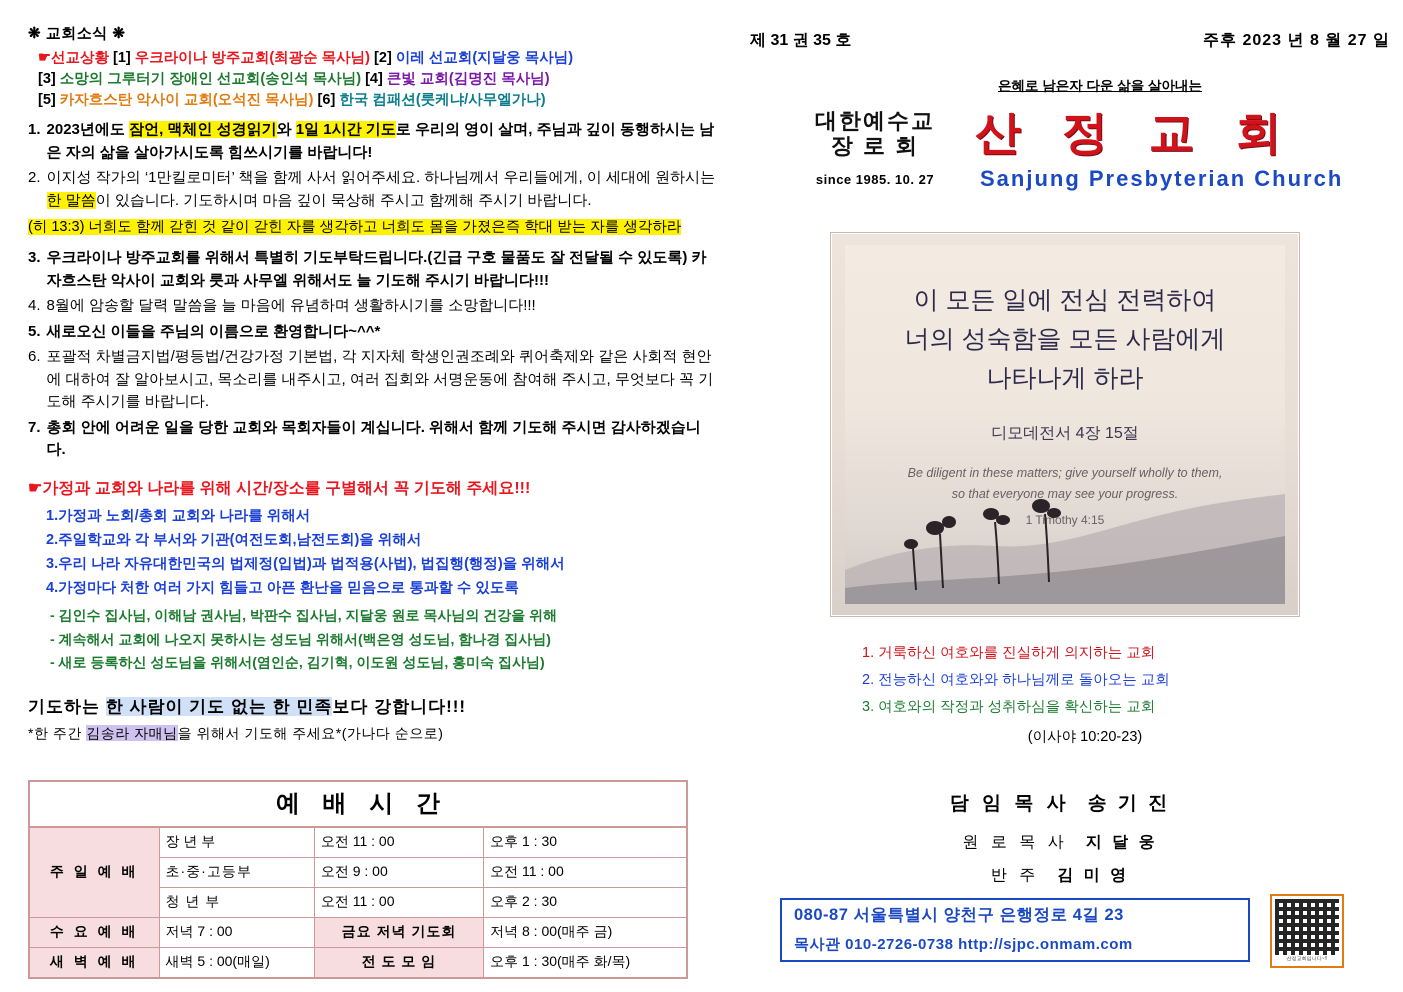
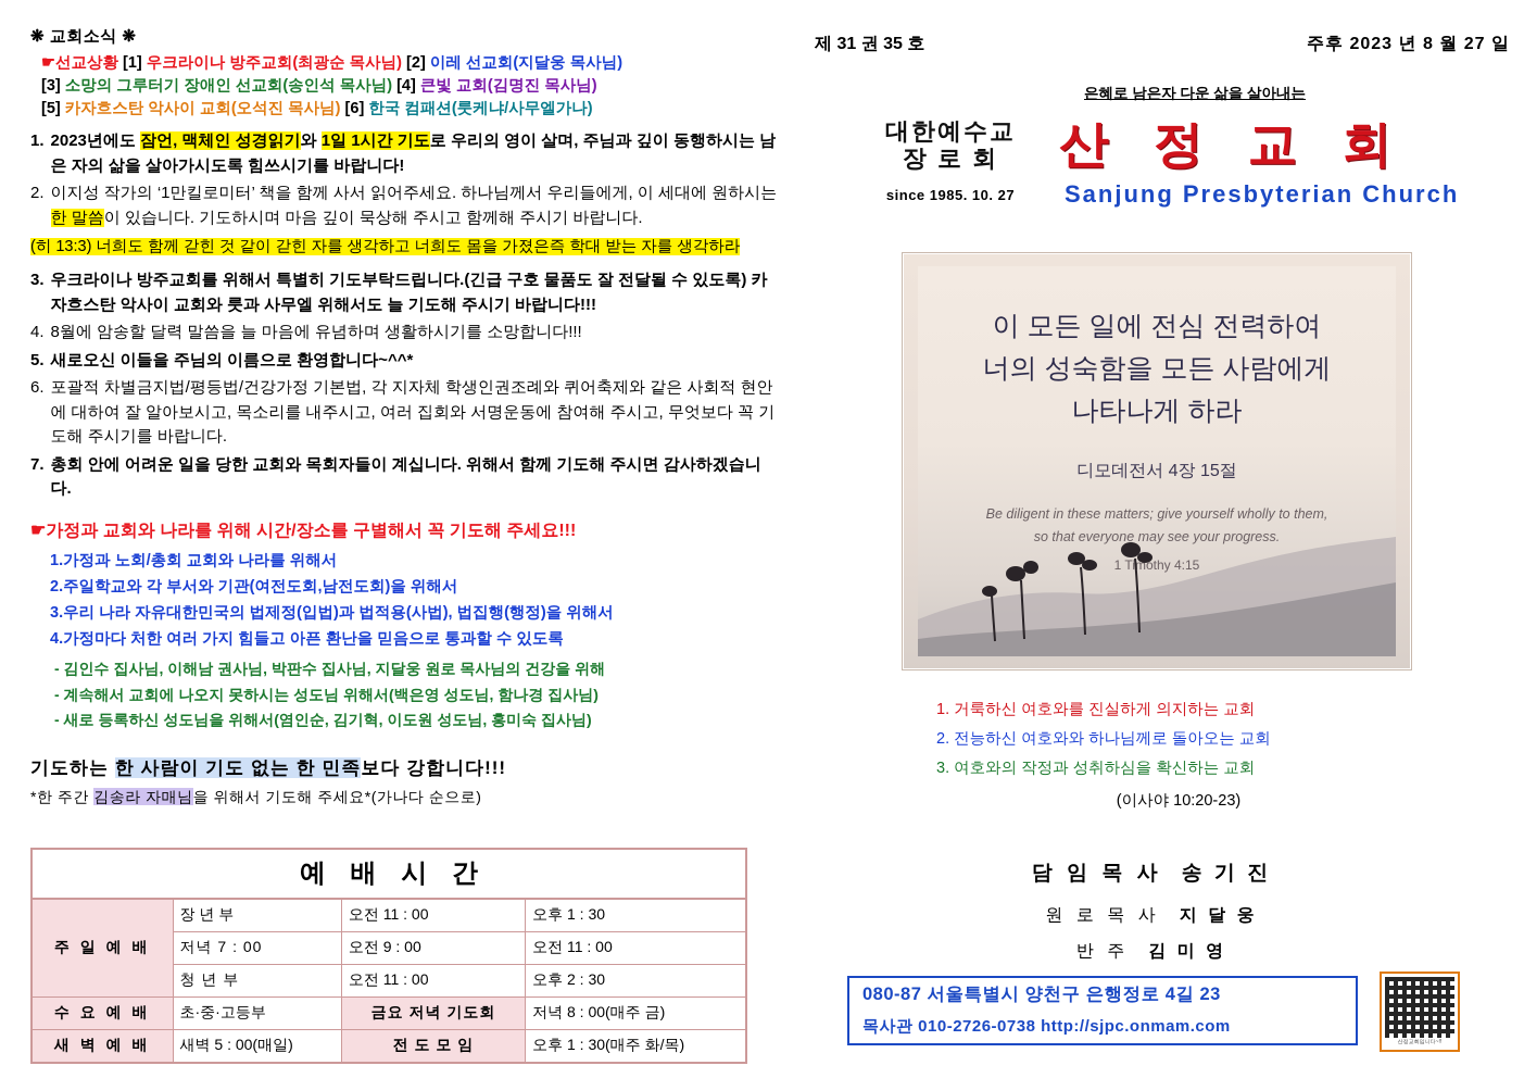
  ❋ 교회소식 ❋
  ☛선교상황 [1] 우크라이나 방주교회(최광순 목사님) [2] 이레 선교회(지달웅 목사님)
  [3] 소망의 그루터기 장애인 선교회(송인석 목사님) [4] 큰빛 교회(김명진 목사님)
  [5] 카자흐스탄 악사이 교회(오석진 목사님) [6] 한국 컴패션(룻케냐/사무엘가나)
  1.
  2023년에도 잠언, 맥체인 성경읽기와 1일 1시간 기도로 우리의 영이 살며, 주님과 깊이 동행하시는 남은 자의 삶을 살아가시도록 힘쓰시기를 바랍니다!
  2.
  이지성 작가의 ‘1만킬로미터’ 책을 함께 사서 읽어주세요. 하나님께서 우리들에게, 이 세대에 원하시는 한 말씀이 있습니다. 기도하시며 마음 깊이 묵상해 주시고 함께해 주시기 바랍니다.
  (히 13:3) 너희도 함께 갇힌 것 같이 갇힌 자를 생각하고 너희도 몸을 가졌은즉 학대 받는 자를 생각하라
  3.
  우크라이나 방주교회를 위해서 특별히 기도부탁드립니다.(긴급 구호 물품도 잘 전달될 수 있도록) 카자흐스탄 악사이 교회와 룻과 사무엘 위해서도 늘 기도해 주시기 바랍니다!!!
  4.
  8월에 암송할 달력 말씀을 늘 마음에 유념하며 생활하시기를 소망합니다!!!
  5.
  새로오신 이들을 주님의 이름으로 환영합니다~^^*
  6.
  포괄적 차별금지법/평등법/건강가정 기본법, 각 지자체 학생인권조례와 퀴어축제와 같은 사회적 현안에 대하여 잘 알아보시고, 목소리를 내주시고, 여러 집회와 서명운동에 참여해 주시고, 무엇보다 꼭 기도해 주시기를 바랍니다.
  7.
  총회 안에 어려운 일을 당한 교회와 목회자들이 계십니다. 위해서 함께 기도해 주시면 감사하겠습니다.
  ☛가정과 교회와 나라를 위해 시간/장소를 구별해서 꼭 기도해 주세요!!!
  1.가정과 노회/총회 교회와 나라를 위해서
  2.주일학교와 각 부서와 기관(여전도회,남전도회)을 위해서
  3.우리 나라 자유대한민국의 법제정(입법)과 법적용(사법), 법집행(행정)을 위해서
  4.가정마다 처한 여러 가지 힘들고 아픈 환난을 믿음으로 통과할 수 있도록
  - 김인수 집사님, 이해남 권사님, 박판수 집사님, 지달웅 원로 목사님의 건강을 위해
  - 계속해서 교회에 나오지 못하시는 성도님 위해서(백은영 성도님, 함나경 집사님)
  - 새로 등록하신 성도님을 위해서(염인순, 김기혁, 이도원 성도님, 홍미숙 집사님)
  기도하는 한 사람이 기도 없는 한 민족보다 강합니다!!!
  *한 주간 김송라 자매님을 위해서 기도해 주세요*(가나다 순으로)
  예 배 시 간
  주 일 예 배	장 년 부	오전 11 : 00	오후 1 : 30
- 초·중·고등부	오전 9 : 00	오전 11 : 00
+ 저녁 7 : 00	오전 9 : 00	오전 11 : 00
  청 년 부	오전 11 : 00	오후 2 : 30
- 수 요 예 배	저녁 7 : 00	금요 저녁 기도회	저녁 8 : 00(매주 금)
+ 수 요 예 배	초·중·고등부	금요 저녁 기도회	저녁 8 : 00(매주 금)
  새 벽 예 배	새벽 5 : 00(매일)	전 도 모 임	오후 1 : 30(매주 화/목)
  제 31 권 35 호
  주후 2023 년 8 월 27 일
  은혜로 남은자 다운 삶을 살아내는
  대한예수교
  장 로 회
  since 1985. 10. 27
  산 정 교 회
  Sanjung Presbyterian Church
  이 모든 일에 전심 전력하여
  너의 성숙함을 모든 사람에게
  나타나게 하라
  디모데전서 4장 15절
  Be diligent in these matters; give yourself wholly to them,
  so that everyone may see your progress.
  1 Timothy 4:15
  1. 거룩하신 여호와를 진실하게 의지하는 교회
  2. 전능하신 여호와와 하나님께로 돌아오는 교회
  3. 여호와의 작정과 성취하심을 확신하는 교회
  (이사야 10:20-23)
  담 임 목 사 송 기 진
  원 로 목 사 지 달 웅
  반 주 김 미 영
  080-87 서울특별시 양천구 은행정로 4길 23
  목사관 010-2726-0738 http://sjpc.onmam.com
